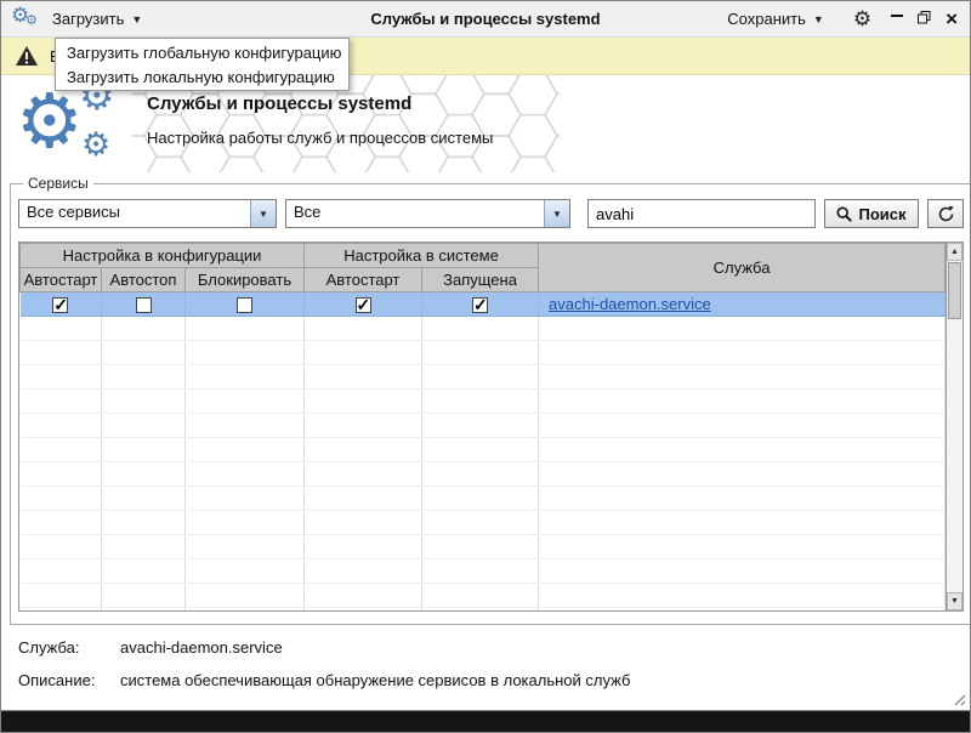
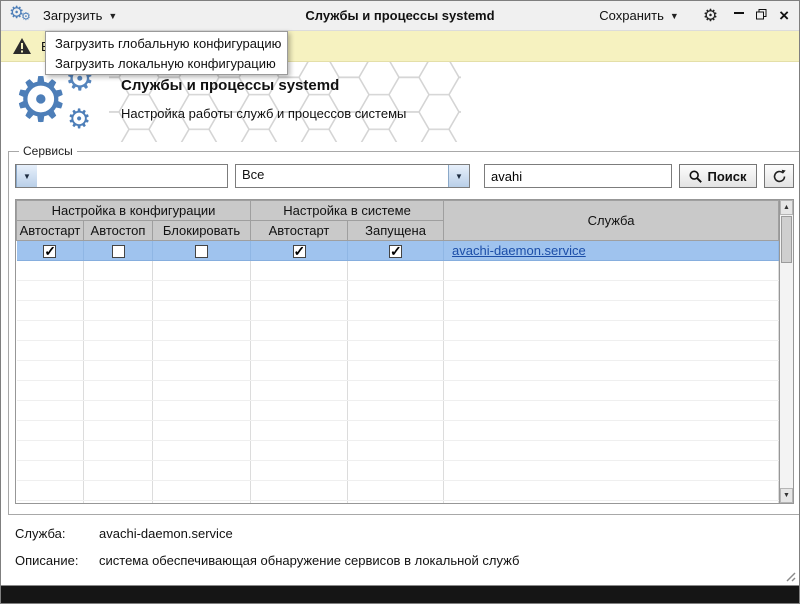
  ⚙
  ⚙
  Загрузить
  ▼
  Службы и процессы systemd
  Сохранить
  ▼
  ⚙
  ×
  Загрузить глобальную конфигурацию
  Загрузить локальную конфигурацию
  ⚙
  ⚙
  ⚙
  Службы и процессы systemd
  Настройка работы служб и процессов системы
  Сервисы
- Все сервисы
  ▼
  Все
  ▼
  avahi
  Поиск
  Настройка в конфигурации	Настройка в системе	Служба
  Автостарт	Автостоп	Блокировать	Автостарт	Запущена
  					avachi-daemon.service
  Служба:
  avachi-daemon.service
  Описание:
  система обеспечивающая обнаружение сервисов в локальной служб
